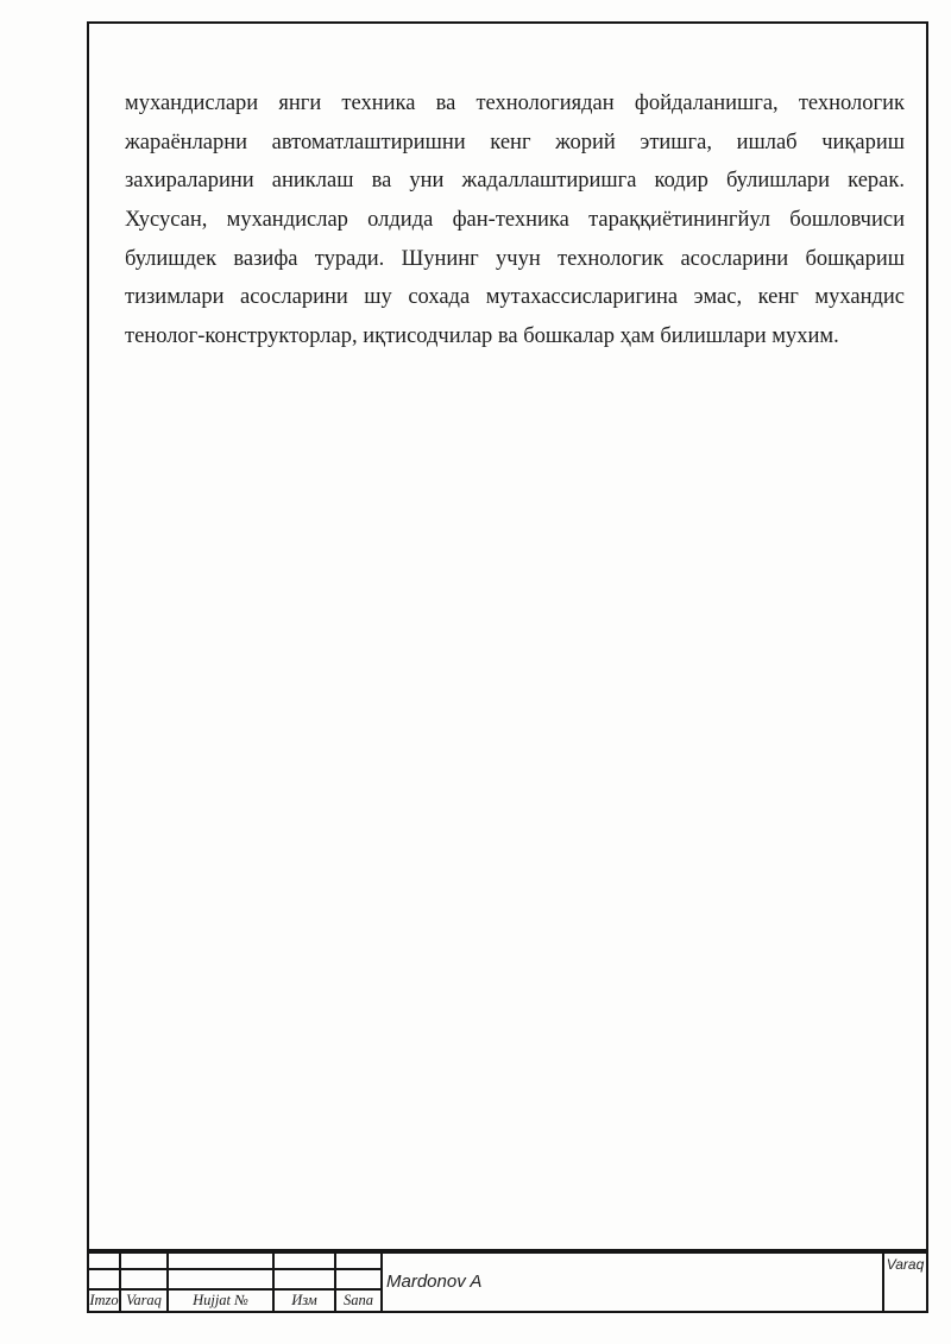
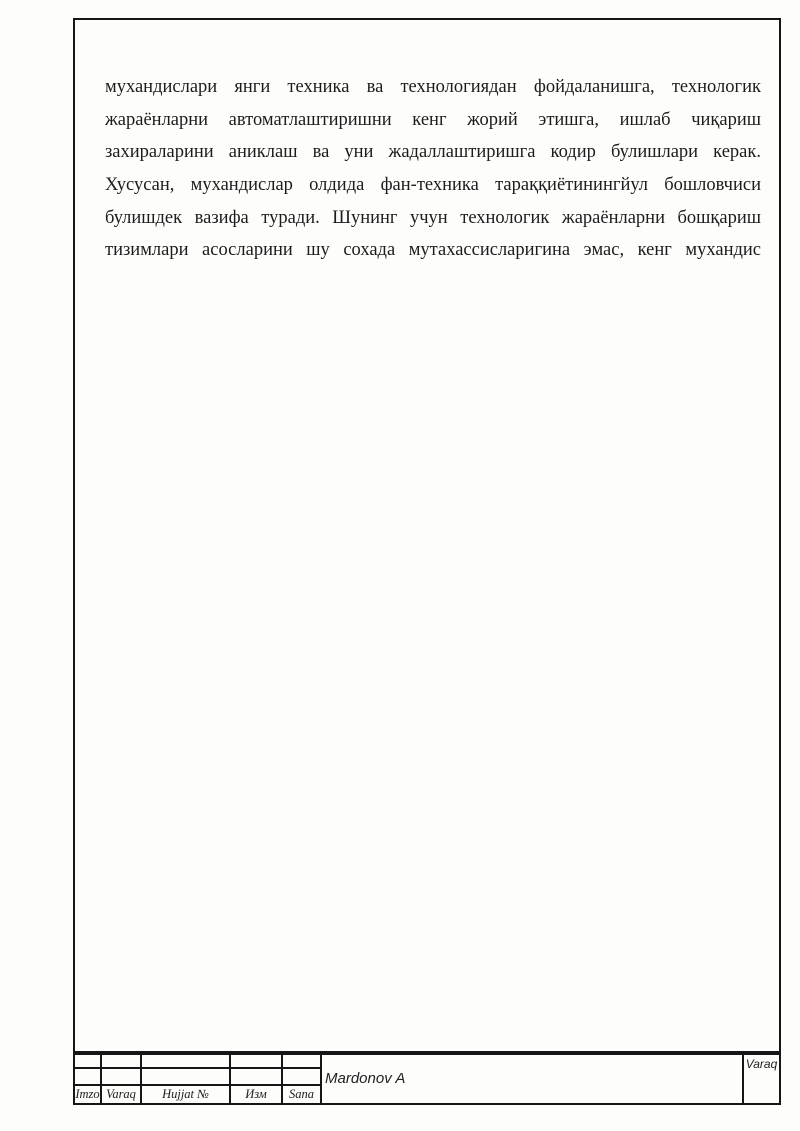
  мухандислари янги техника ва технологиядан фойдаланишга, технологик
  жараёнларни автоматлаштиришни кенг жорий этишга, ишлаб чиқариш
  захираларини аниклаш ва уни жадаллаштиришга кодир булишлари керак.
  Хусусан, мухандислар олдида фан-техника тараққиётинингйул бошловчиси
- булишдек вазифа туради. Шунинг учун технологик асосларини бошқариш
+ булишдек вазифа туради. Шунинг учун технологик жараёнларни бошқариш
  тизимлари асосларини шу сохада мутахассисларигина эмас, кенг мухандис
- тенолог-конструкторлар, иқтисодчилар ва бошкалар ҳам билишлари мухим.
  Imzo
  Varaq
  Hujjat №
  Изм
  Sana
  Mardonov A
  Varaq
